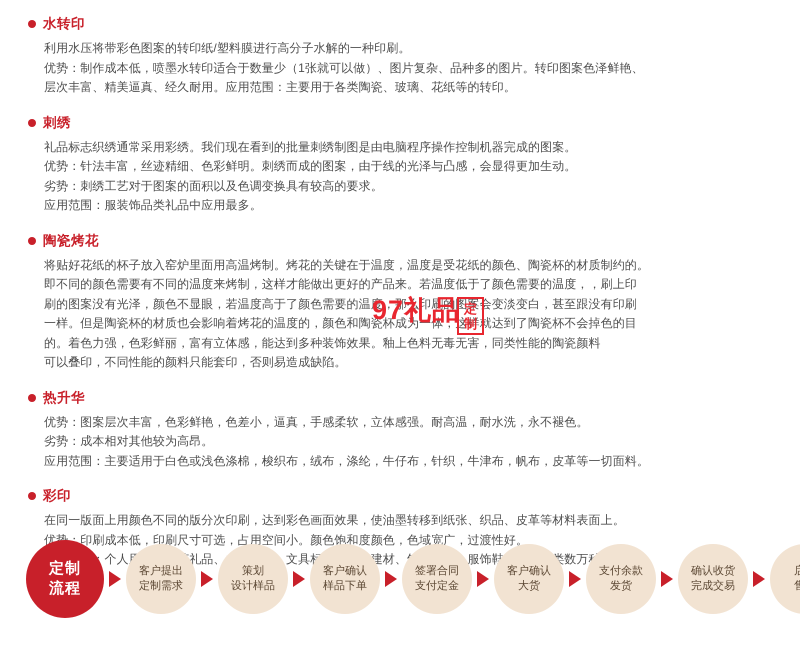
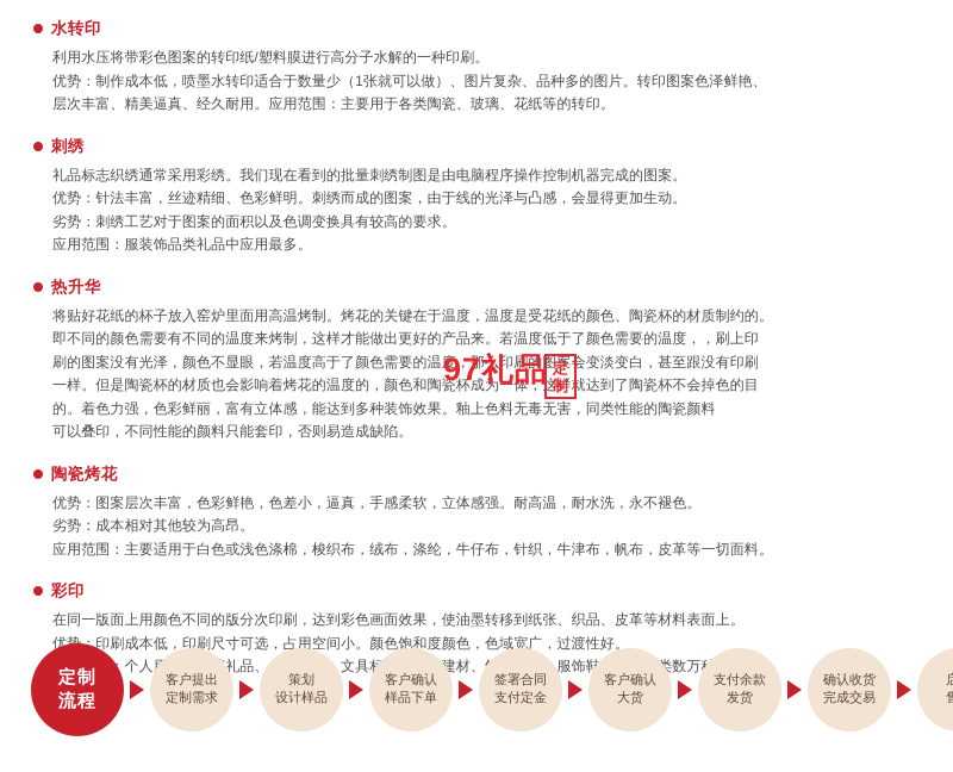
  水转印
  利用水压将带彩色图案的转印纸/塑料膜进行高分子水解的一种印刷。
  优势：制作成本低，喷墨水转印适合于数量少（1张就可以做）、图片复杂、品种多的图片。转印图案色泽鲜艳、
  层次丰富、精美逼真、经久耐用。应用范围：主要用于各类陶瓷、玻璃、花纸等的转印。
  刺绣
  礼品标志织绣通常采用彩绣。我们现在看到的批量刺绣制图是由电脑程序操作控制机器完成的图案。
  优势：针法丰富，丝迹精细、色彩鲜明。刺绣而成的图案，由于线的光泽与凸感，会显得更加生动。
  劣势：刺绣工艺对于图案的面积以及色调变换具有较高的要求。
  应用范围：服装饰品类礼品中应用最多。
- 陶瓷烤花
+ 热升华
  将贴好花纸的杯子放入窑炉里面用高温烤制。烤花的关键在于温度，温度是受花纸的颜色、陶瓷杯的材质制约的。
  即不同的颜色需要有不同的温度来烤制，这样才能做出更好的产品来。若温度低于了颜色需要的温度，，刷上印
  刷的图案没有光泽，颜色不显眼，若温度高于了颜色需要的温度，那么印刷的图案会变淡变白，甚至跟没有印刷
  一样。但是陶瓷杯的材质也会影响着烤花的温度的，颜色和陶瓷杯成为一体，这样就达到了陶瓷杯不会掉色的目
  的。着色力强，色彩鲜丽，富有立体感，能达到多种装饰效果。釉上色料无毒无害，同类性能的陶瓷颜料
  可以叠印，不同性能的颜料只能套印，否则易造成缺陷。
- 热升华
+ 陶瓷烤花
  优势：图案层次丰富，色彩鲜艳，色差小，逼真，手感柔软，立体感强。耐高温，耐水洗，永不褪色。
  劣势：成本相对其他较为高昂。
  应用范围：主要适用于白色或浅色涤棉，梭织布，绒布，涤纶，牛仔布，针织，牛津布，帆布，皮革等一切面料。
  彩印
  在同一版面上用颜色不同的版分次印刷，达到彩色画面效果，使油墨转移到纸张、织品、皮革等材料表面上。
  优：印刷成本低，印刷尺寸可选，占用空间小。颜色饱和度颜色，色域宽广，过渡性好。
  97礼品
  定制
  定制
  流程
  客户提出
  定制需求
  策划
  设计样品
  客户确认
  样品下单
  签署合同
  支付定金
  客户确认
  大货
  支付余款
  发货
  确认收货
  完成交易
